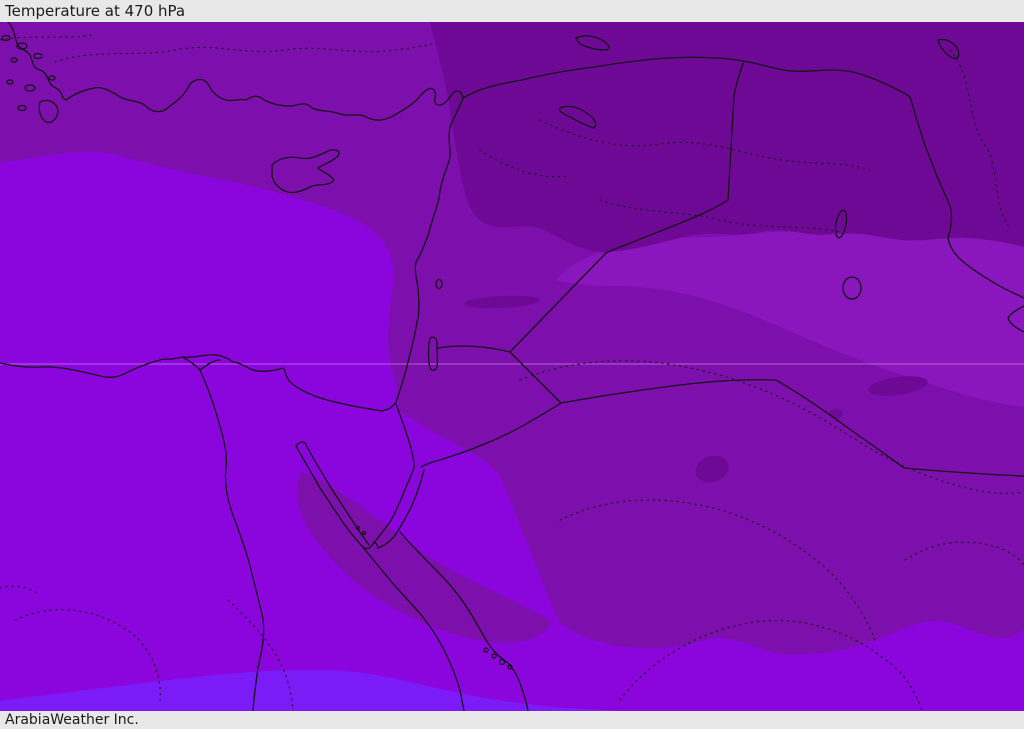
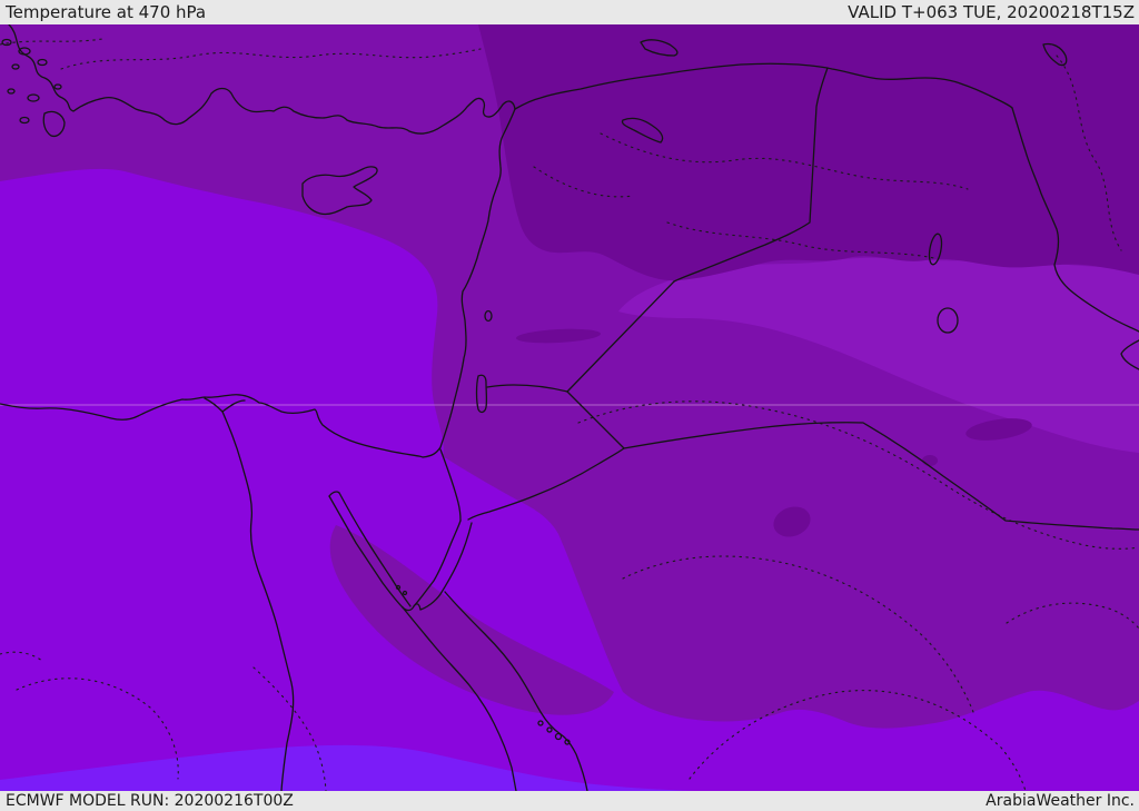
  Temperature at 470 hPa
+ VALID T+063 TUE, 20200218T15Z
+ ECMWF MODEL RUN: 20200216T00Z
  ArabiaWeather Inc.
